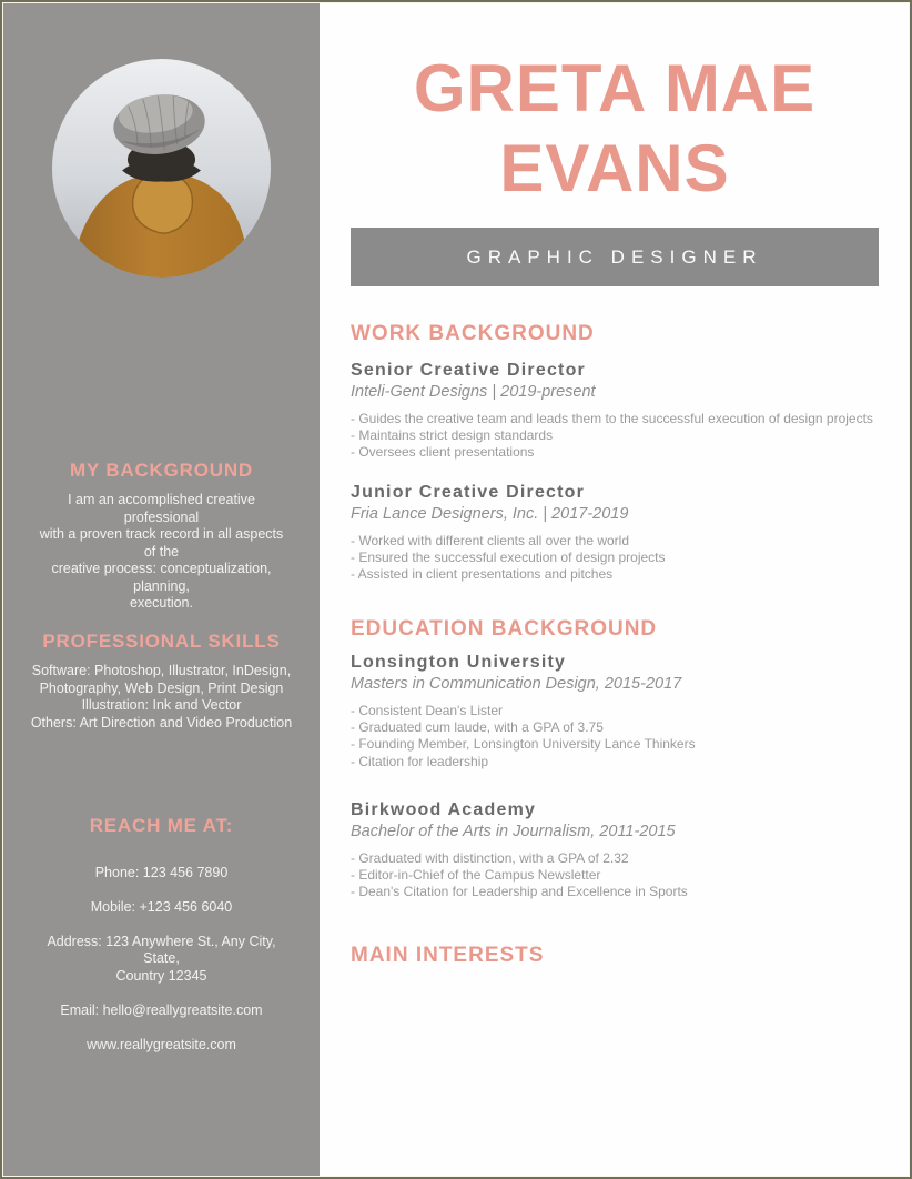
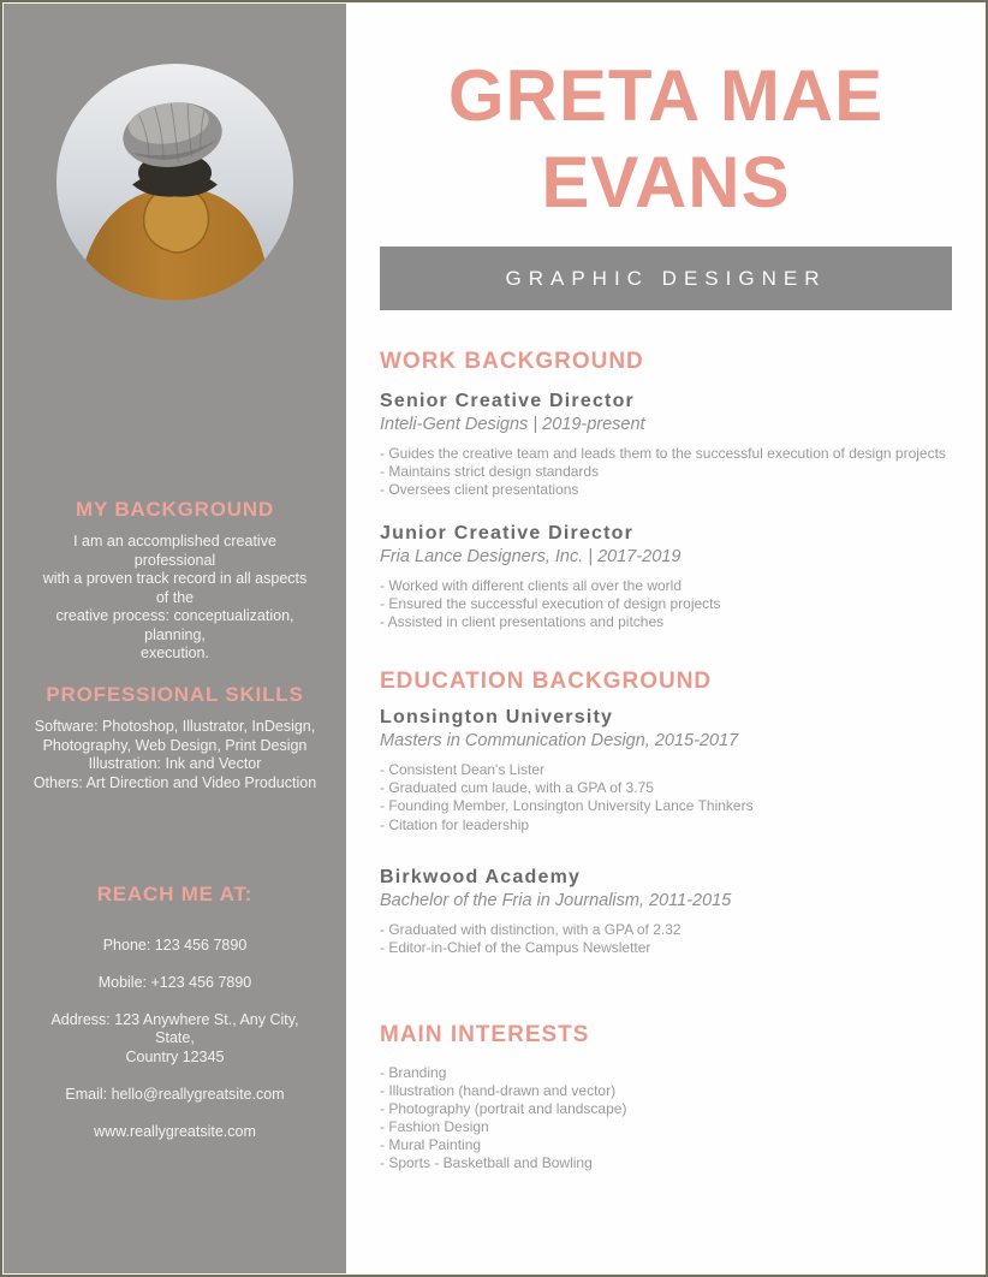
  MY BACKGROUND
  I am an accomplished creative professional
  with a proven track record in all aspects of the
  creative process: conceptualization, planning,
  execution.
  PROFESSIONAL SKILLS
  Software: Photoshop, Illustrator, InDesign,
  Photography, Web Design, Print Design
  Illustration: Ink and Vector
  Others: Art Direction and Video Production
  REACH ME AT:
  Phone: 123 456 7890
- Mobile: +123 456 6040
+ Mobile: +123 456 7890
  Address: 123 Anywhere St., Any City, State,
  Country 12345
  Email: hello@reallygreatsite.com
  www.reallygreatsite.com
  GRETA MAE
  EVANS
  GRAPHIC DESIGNER
  WORK BACKGROUND
  Senior Creative Director
  Inteli-Gent Designs | 2019-present
  - Guides the creative team and leads them to the successful execution of design projects
  - Maintains strict design standards
  - Oversees client presentations
  Junior Creative Director
  Fria Lance Designers, Inc. | 2017-2019
  - Worked with different clients all over the world
  - Ensured the successful execution of design projects
  - Assisted in client presentations and pitches
  EDUCATION BACKGROUND
  Lonsington University
  Masters in Communication Design, 2015-2017
  - Consistent Dean's Lister
  - Graduated cum laude, with a GPA of 3.75
  - Founding Member, Lonsington University Lance Thinkers
  - Citation for leadership
  Birkwood Academy
- Bachelor of the Arts in Journalism, 2011-2015
+ Bachelor of the Fria in Journalism, 2011-2015
  - Graduated with distinction, with a GPA of 2.32
  - Editor-in-Chief of the Campus Newsletter
- - Dean's Citation for Leadership and Excellence in Sports
  MAIN INTERESTS
+ - Branding
+ - Illustration (hand-drawn and vector)
+ - Photography (portrait and landscape)
+ - Fashion Design
+ - Mural Painting
+ - Sports - Basketball and Bowling
